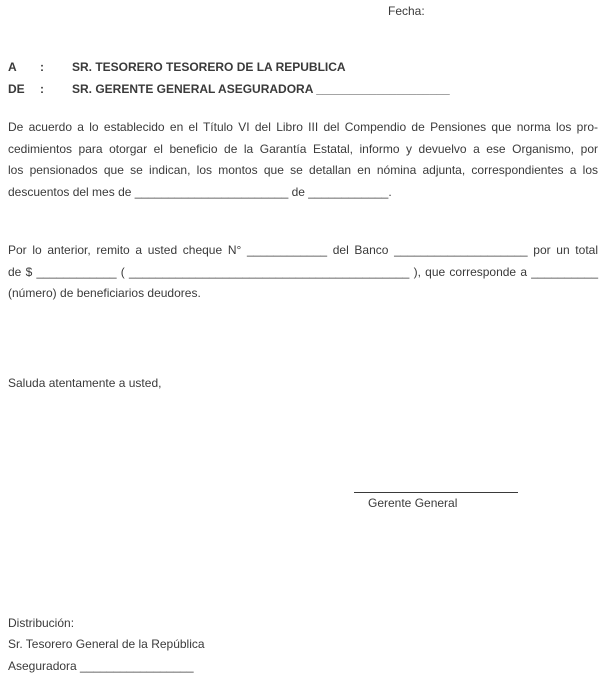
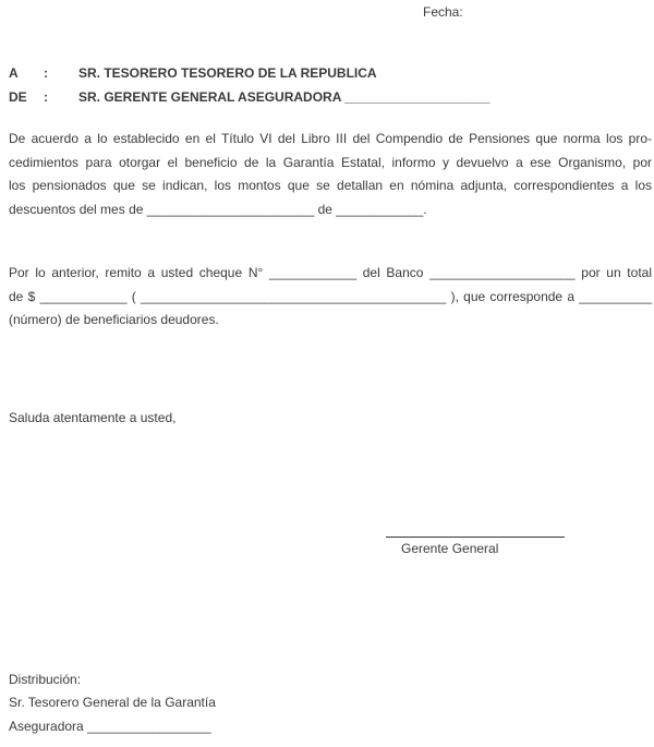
  Fecha:
  A
  :
  SR. TESORERO TESORERO DE LA REPUBLICA
  DE
  :
  SR. GERENTE GENERAL ASEGURADORA ____________________
  De acuerdo a lo establecido en el Título VI del Libro III del Compendio de Pensiones que norma los pro-
  cedimientos para otorgar el beneficio de la Garantía Estatal, informo y devuelvo a ese Organismo, por
  los pensionados que se indican, los montos que se detallan en nómina adjunta, correspondientes a los
  descuentos del mes de _______________________ de ____________.
  Por lo anterior, remito a usted cheque N° ____________ del Banco ____________________ por un total
  de $ ____________ ( __________________________________________ ), que corresponde a __________
  (número) de beneficiarios deudores.
  Saluda atentamente a usted,
  Gerente General
  Distribución:
- Sr. Tesorero General de la República
+ Sr. Tesorero General de la Garantía
  Aseguradora _________________
